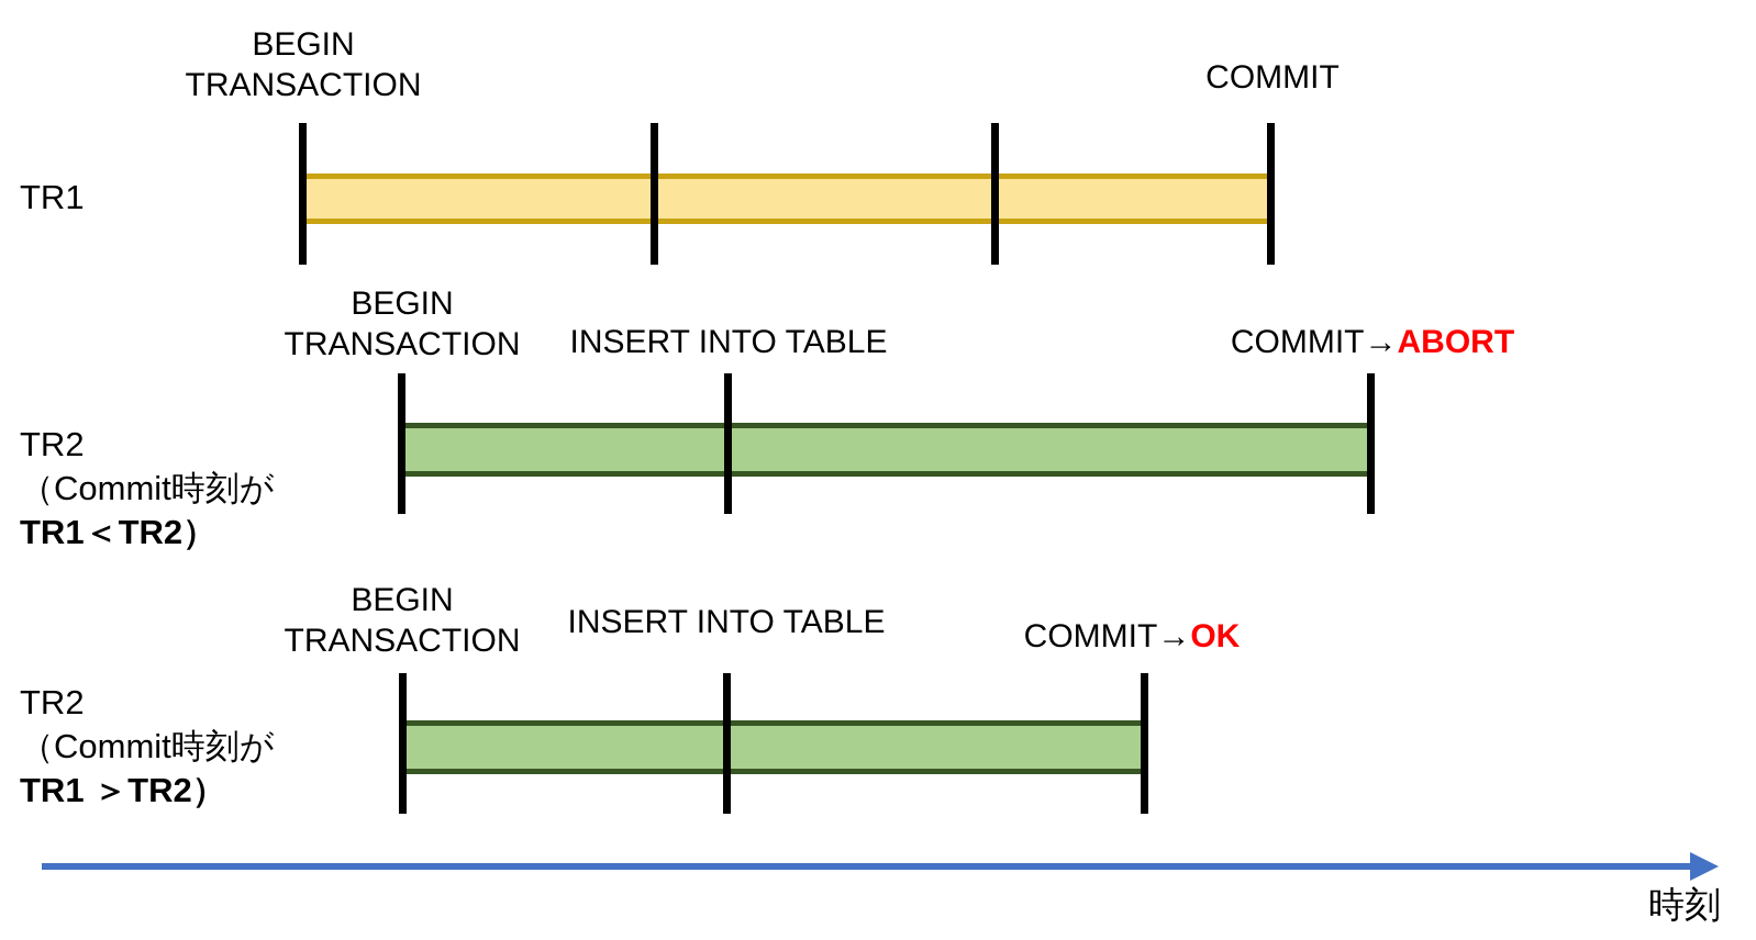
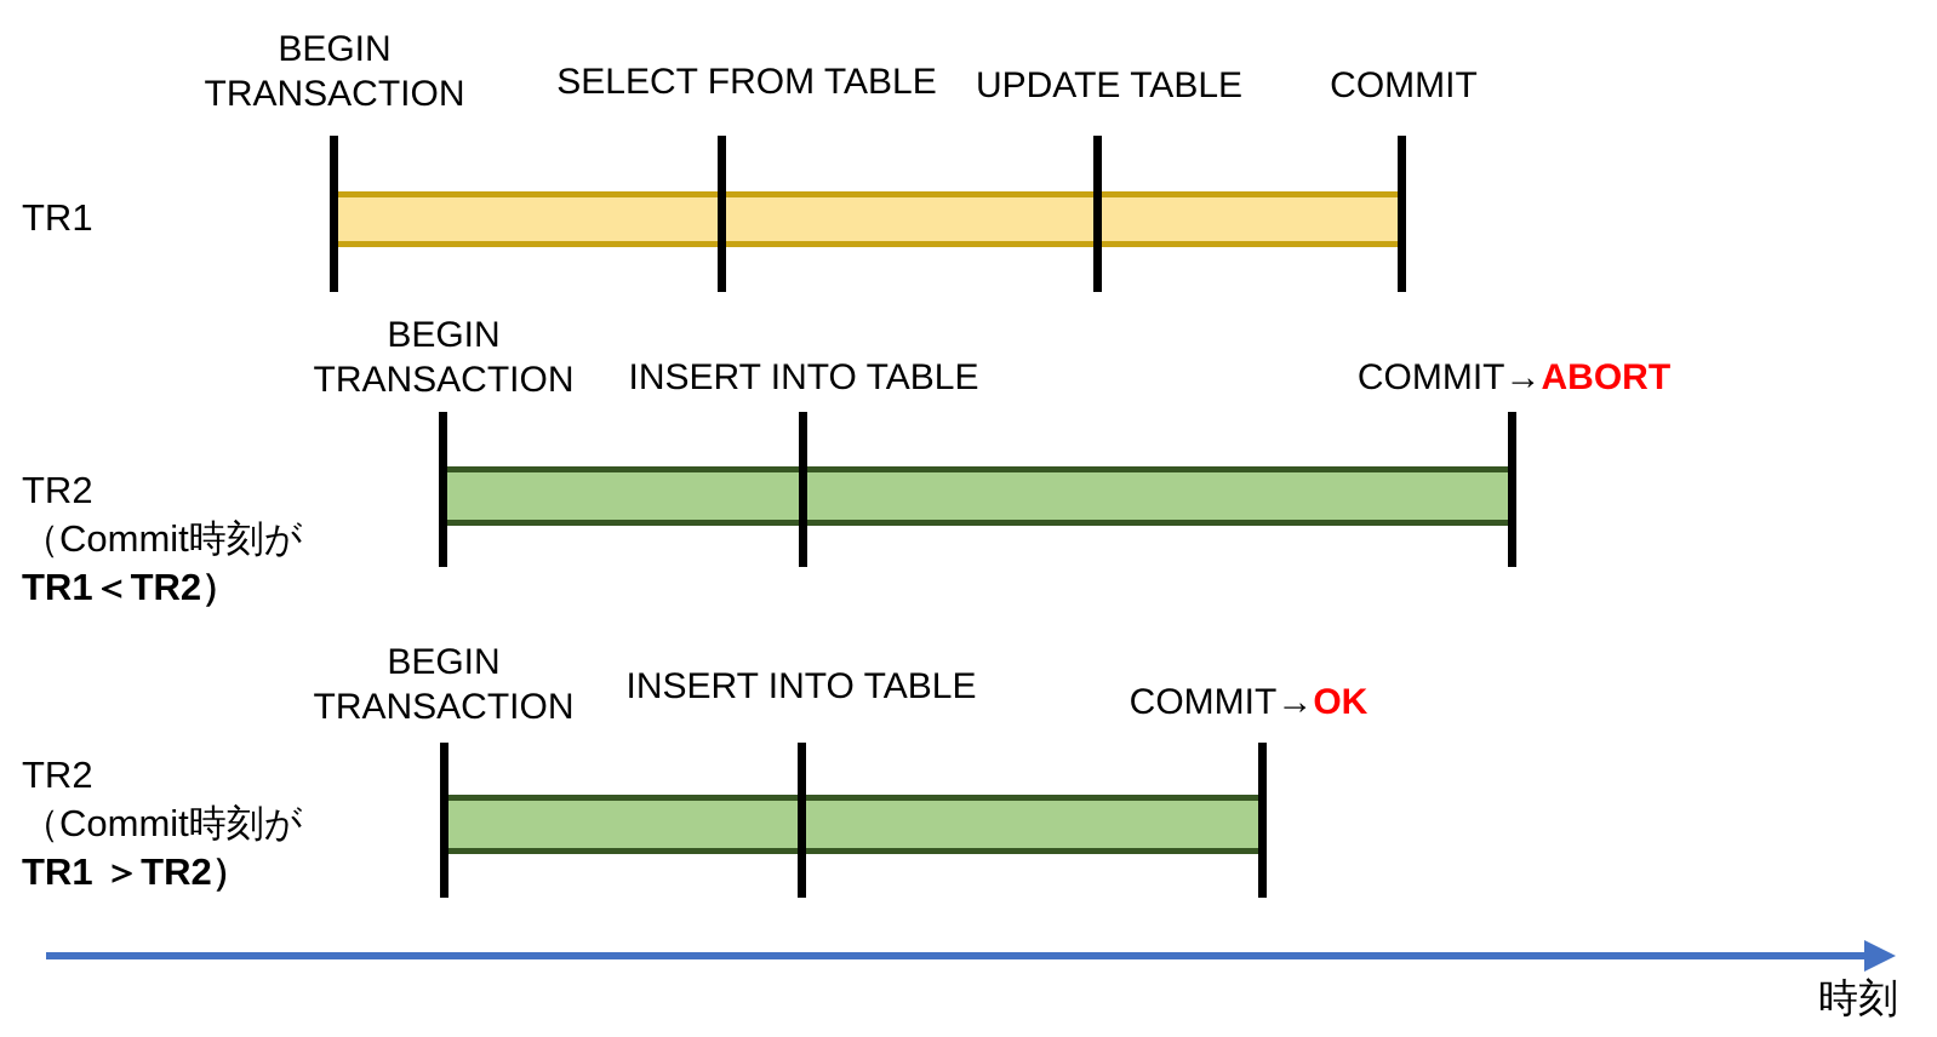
  BEGIN
  TRANSACTION
+ SELECT FROM TABLE
+ UPDATE TABLE
  COMMIT
  TR1
  BEGIN
  TRANSACTION
  INSERT INTO TABLE
  COMMIT→ABORT
  TR2
  （Commit時刻が
  TR1＜TR2）
  BEGIN
  TRANSACTION
  INSERT INTO TABLE
  COMMIT→OK
  TR2
  （Commit時刻が
  TR1 ＞TR2）
  時刻
